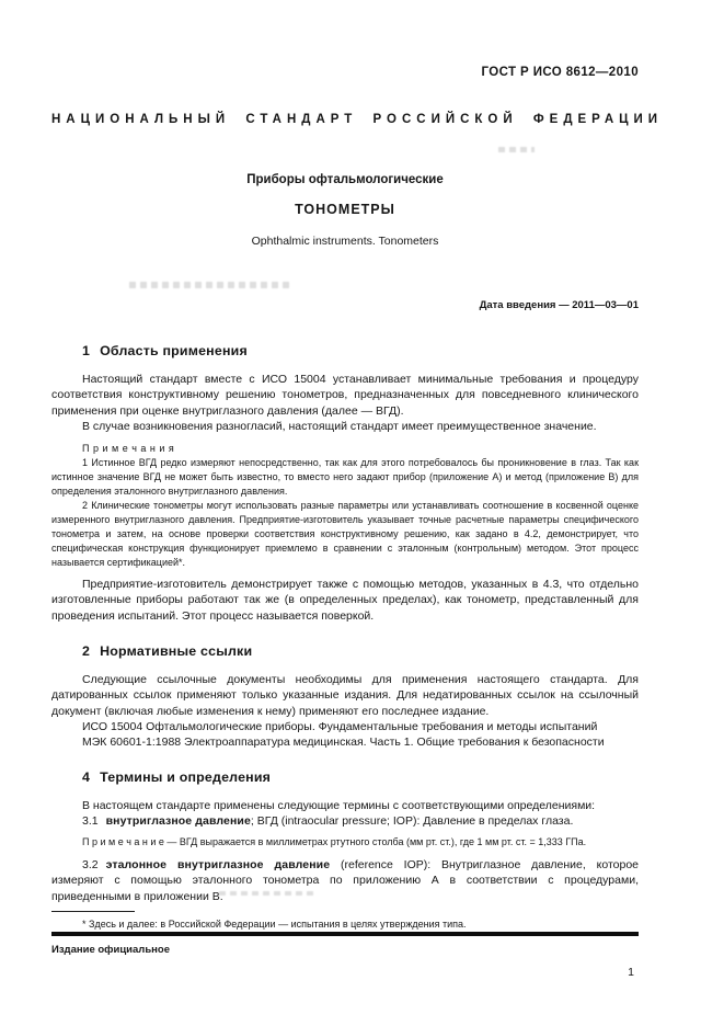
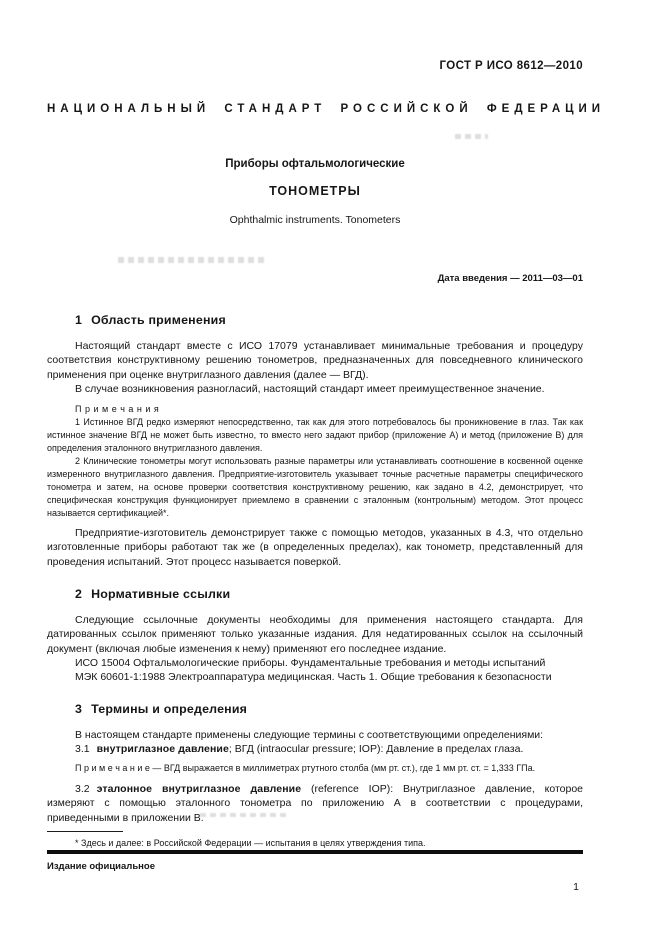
  ГОСТ Р ИСО 8612—2010
  НАЦИОНАЛЬНЫЙ СТАНДАРТ РОССИЙСКОЙ ФЕДЕРАЦИИ
  Приборы офтальмологические
  ТОНОМЕТРЫ
  Ophthalmic instruments. Tonometers
  Дата введения — 2011—03—01
  1 Область применения
- Настоящий стандарт вместе с ИСО 15004 устанавливает минимальные требования и процедуру соответствия конструктивному решению тонометров, предназначенных для повседневного клинического применения при оценке внутриглазного давления (далее — ВГД).
+ Настоящий стандарт вместе с ИСО 17079 устанавливает минимальные требования и процедуру соответствия конструктивному решению тонометров, предназначенных для повседневного клинического применения при оценке внутриглазного давления (далее — ВГД).
  В случае возникновения разногласий, настоящий стандарт имеет преимущественное значение.
  П р и м е ч а н и я
  1 Истинное ВГД редко измеряют непосредственно, так как для этого потребовалось бы проникновение в глаз. Так как истинное значение ВГД не может быть известно, то вместо него задают прибор (приложение А) и метод (приложение В) для определения эталонного внутриглазного давления.
  2 Клинические тонометры могут использовать разные параметры или устанавливать соотношение в косвенной оценке измеренного внутриглазного давления. Предприятие-изготовитель указывает точные расчетные параметры специфического тонометра и затем, на основе проверки соответствия конструктивному решению, как задано в 4.2, демонстрирует, что специфическая конструкция функционирует приемлемо в сравнении с эталонным (контрольным) методом. Этот процесс называется сертификацией*.
  Предприятие-изготовитель демонстрирует также с помощью методов, указанных в 4.3, что отдельно изготовленные приборы работают так же (в определенных пределах), как тонометр, представленный для проведения испытаний. Этот процесс называется поверкой.
  2 Нормативные ссылки
  Следующие ссылочные документы необходимы для применения настоящего стандарта. Для датированных ссылок применяют только указанные издания. Для недатированных ссылок на ссылочный документ (включая любые изменения к нему) применяют его последнее издание.
  ИСО 15004 Офтальмологические приборы. Фундаментальные требования и методы испытаний
  МЭК 60601-1:1988 Электроаппаратура медицинская. Часть 1. Общие требования к безопасности
- 4 Термины и определения
+ 3 Термины и определения
  В настоящем стандарте применены следующие термины с соответствующими определениями:
  3.1 внутриглазное давление; ВГД (intraocular pressure; IOP): Давление в пределах глаза.
  П р и м е ч а н и е — ВГД выражается в миллиметрах ртутного столба (мм рт. ст.), где 1 мм рт. ст. = 1,333 ГПа.
  3.2 эталонное внутриглазное давление (reference IOP): Внутриглазное давление, которое измеряют с помощью эталонного тонометра по приложению А в соответствии с процедурами, приведенными в приложении В.
  * Здесь и далее: в Российской Федерации — испытания в целях утверждения типа.
  Издание официальное
  1
